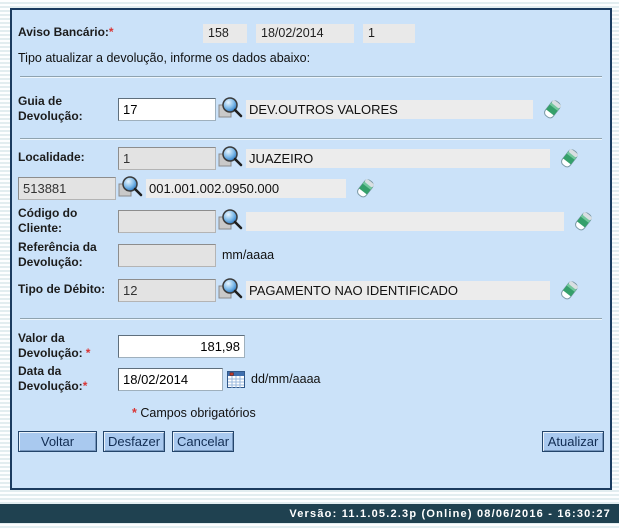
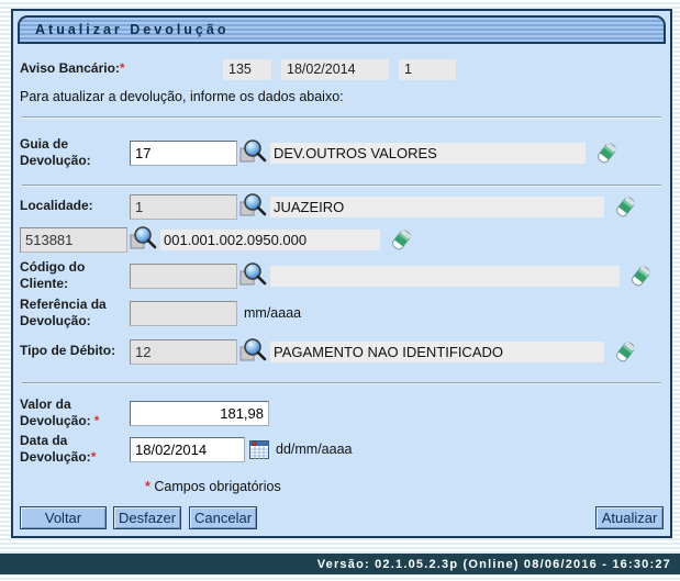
+ Atualizar Devolução
  Aviso Bancário:*
- 158
+ 135
  18/02/2014
  1
- Tipo atualizar a devolução, informe os dados abaixo:
+ Para atualizar a devolução, informe os dados abaixo:
  Guia de Devolução:
  17
  DEV.OUTROS VALORES
  Localidade:
  1
  JUAZEIRO
  513881
  001.001.002.0950.000
  Código do Cliente:
  Referência da Devolução:
  mm/aaaa
  Tipo de Débito:
  12
  PAGAMENTO NAO IDENTIFICADO
  Valor da Devolução: *
  181,98
  Data da Devolução:*
  18/02/2014
  dd/mm/aaaa
  * Campos obrigatórios
  Voltar
  Desfazer
  Cancelar
  Atualizar
- Versão: 11.1.05.2.3p (Online) 08/06/2016 - 16:30:27
+ Versão: 02.1.05.2.3p (Online) 08/06/2016 - 16:30:27
